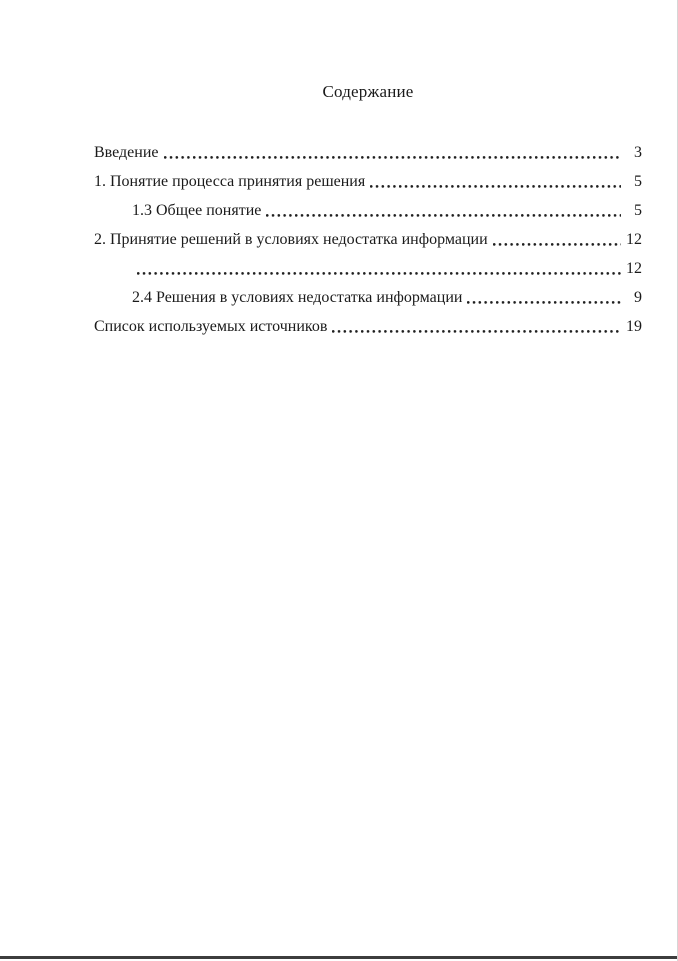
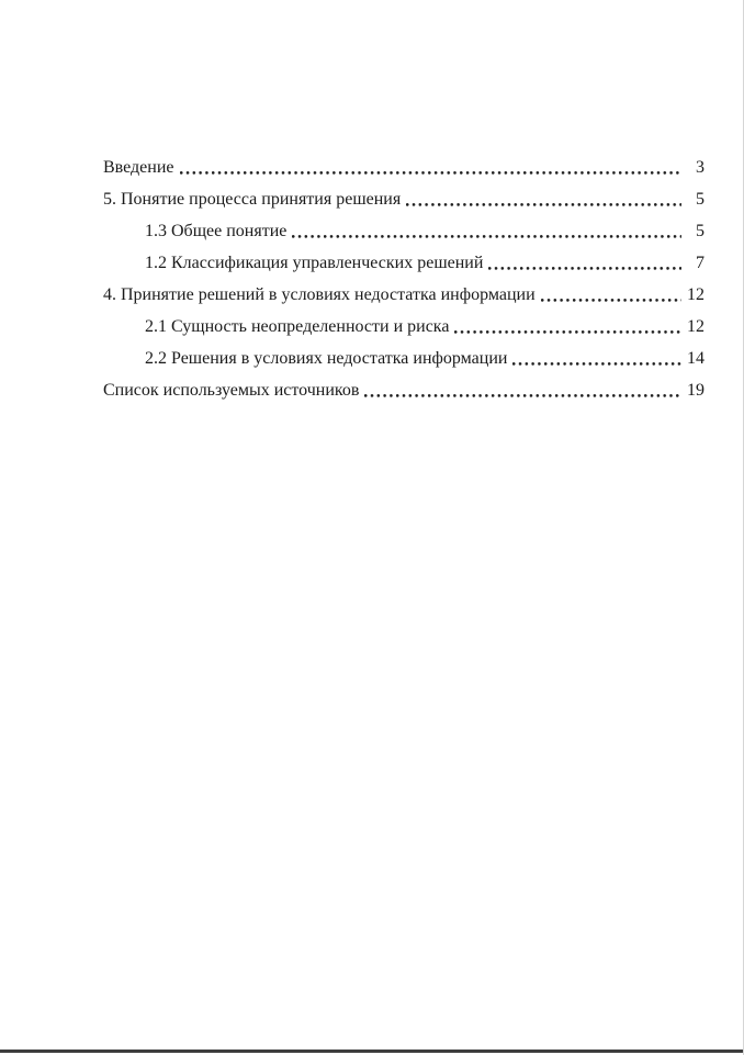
- Содержание
  Введение
  3
- 1. Понятие процесса принятия решения
+ 5. Понятие процесса принятия решения
  5
  1.3 Общее понятие
  5
+ 1.2 Классификация управленческих решений
+ 7
- 2. Принятие решений в условиях недостатка информации
+ 4. Принятие решений в условиях недостатка информации
  12
+ 2.1 Сущность неопределенности и риска
  12
- 2.4 Решения в условиях недостатка информации
+ 2.2 Решения в условиях недостатка информации
- 9
+ 14
  Список используемых источников
  19
